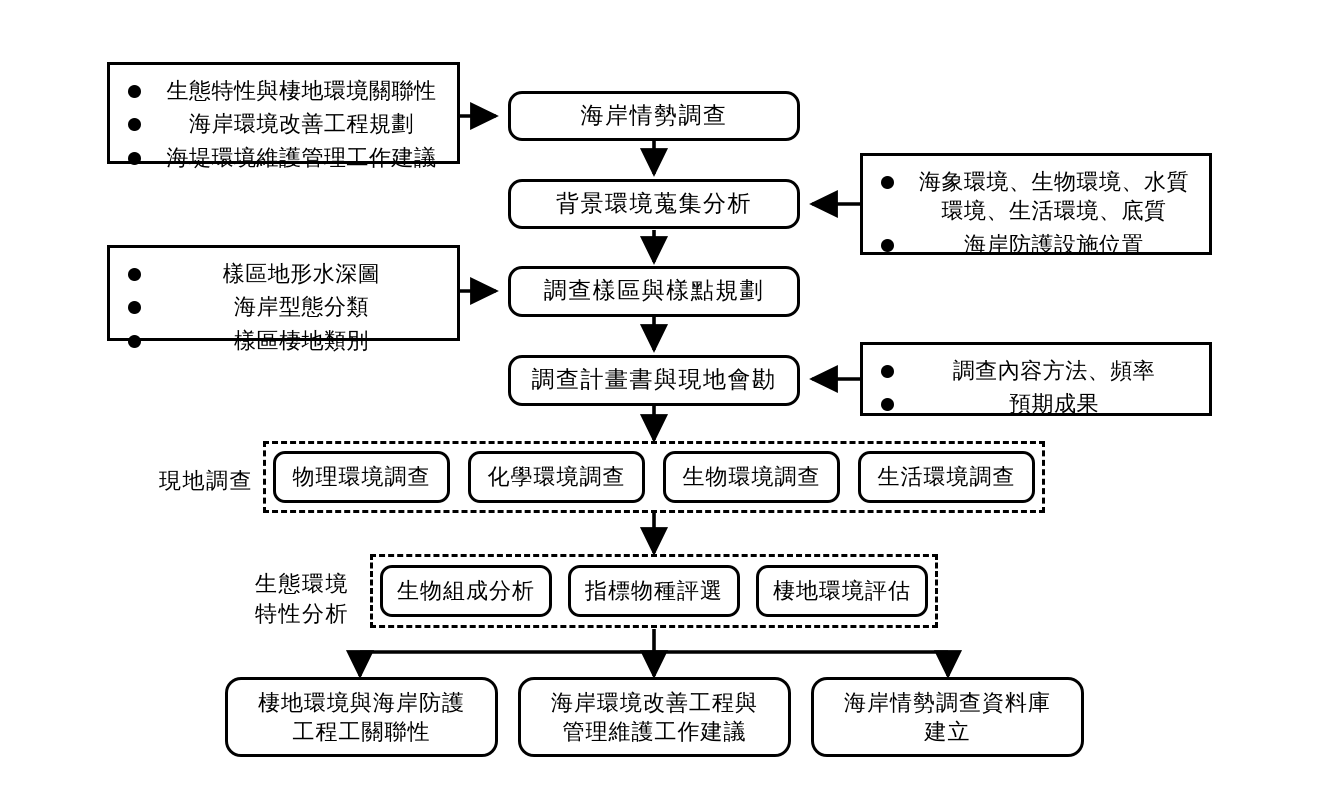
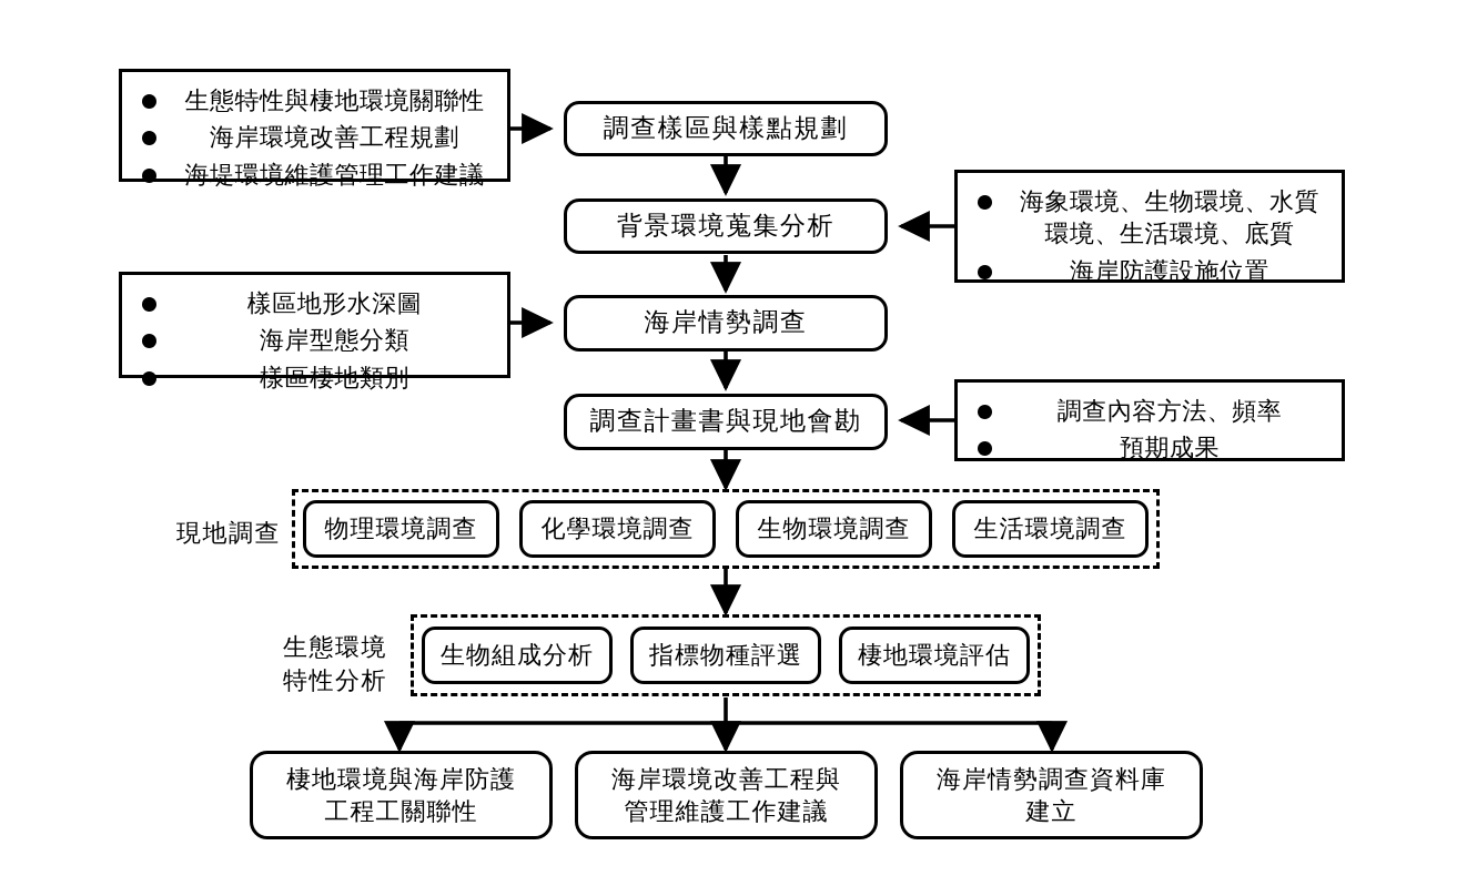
  生態特性與棲地環境關聯性
  海岸環境改善工程規劃
  海堤環境維護管理工作建議
- 海岸情勢調查
+ 調查樣區與樣點規劃
  海象環境、生物環境、水質環境、生活環境、底質
  海岸防護設施位置
  背景環境蒐集分析
  樣區地形水深圖
  海岸型態分類
  樣區棲地類別
- 調查樣區與樣點規劃
+ 海岸情勢調查
  調查內容方法、頻率
  預期成果
  調查計畫書與現地會勘
  現地調查
  物理環境調查
  化學環境調查
  生物環境調查
  生活環境調查
  生態環境
  特性分析
  生物組成分析
  指標物種評選
  棲地環境評估
  棲地環境與海岸防護
  工程工關聯性
  海岸環境改善工程與
  管理維護工作建議
  海岸情勢調查資料庫
  建立
